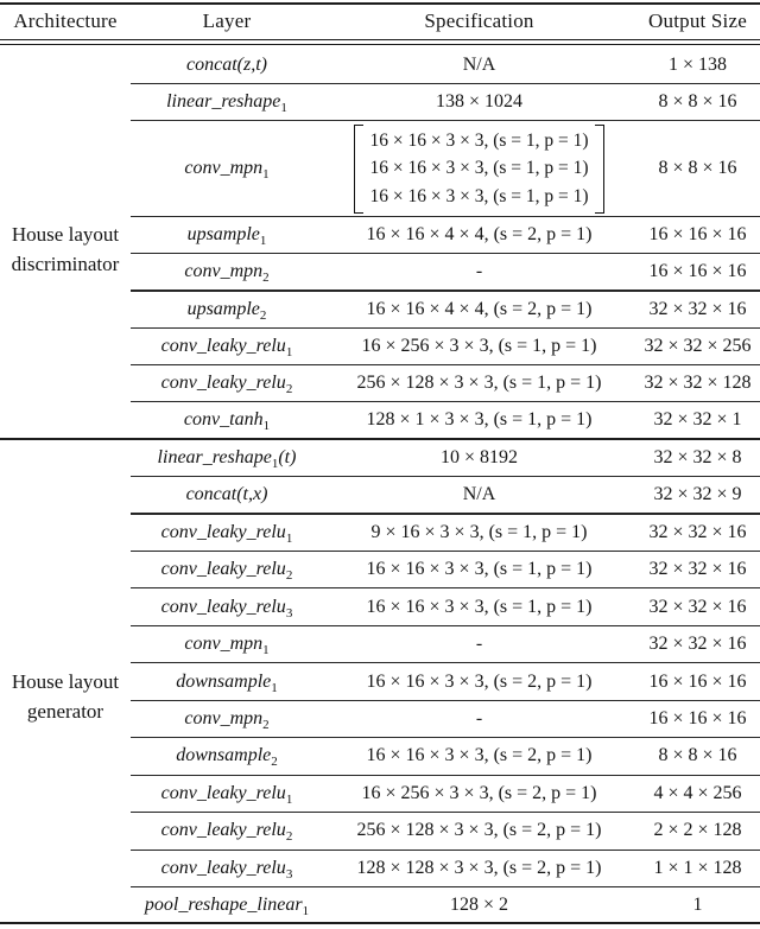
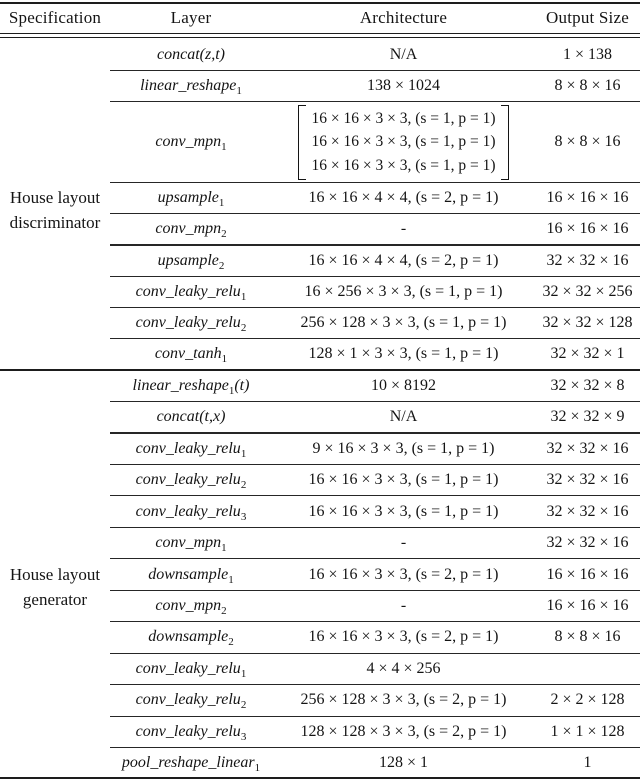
- Architecture
+ Specification
  Layer
- Specification
+ Architecture
  Output Size
  concat(z,t)
  N/A
  1 × 138
  linear_reshape1
  138 × 1024
  8 × 8 × 16
  conv_mpn1
  16 × 16 × 3 × 3, (s = 1, p = 1)
  16 × 16 × 3 × 3, (s = 1, p = 1)
  16 × 16 × 3 × 3, (s = 1, p = 1)
  8 × 8 × 16
  upsample1
  16 × 16 × 4 × 4, (s = 2, p = 1)
  16 × 16 × 16
  conv_mpn2
  -
  16 × 16 × 16
  upsample2
  16 × 16 × 4 × 4, (s = 2, p = 1)
  32 × 32 × 16
  conv_leaky_relu1
  16 × 256 × 3 × 3, (s = 1, p = 1)
  32 × 32 × 256
  conv_leaky_relu2
  256 × 128 × 3 × 3, (s = 1, p = 1)
  32 × 32 × 128
  conv_tanh1
  128 × 1 × 3 × 3, (s = 1, p = 1)
  32 × 32 × 1
  linear_reshape1(t)
  10 × 8192
  32 × 32 × 8
  concat(t,x)
  N/A
  32 × 32 × 9
  conv_leaky_relu1
  9 × 16 × 3 × 3, (s = 1, p = 1)
  32 × 32 × 16
  conv_leaky_relu2
  16 × 16 × 3 × 3, (s = 1, p = 1)
  32 × 32 × 16
  conv_leaky_relu3
  16 × 16 × 3 × 3, (s = 1, p = 1)
  32 × 32 × 16
  conv_mpn1
  -
  32 × 32 × 16
  downsample1
  16 × 16 × 3 × 3, (s = 2, p = 1)
  16 × 16 × 16
  conv_mpn2
  -
  16 × 16 × 16
  downsample2
  16 × 16 × 3 × 3, (s = 2, p = 1)
  8 × 8 × 16
  conv_leaky_relu1
- 16 × 256 × 3 × 3, (s = 2, p = 1)
  4 × 4 × 256
  conv_leaky_relu2
  256 × 128 × 3 × 3, (s = 2, p = 1)
  2 × 2 × 128
  conv_leaky_relu3
  128 × 128 × 3 × 3, (s = 2, p = 1)
  1 × 1 × 128
  pool_reshape_linear1
- 128 × 2
+ 128 × 1
  1
  House layout
  discriminator
  House layout
  generator
